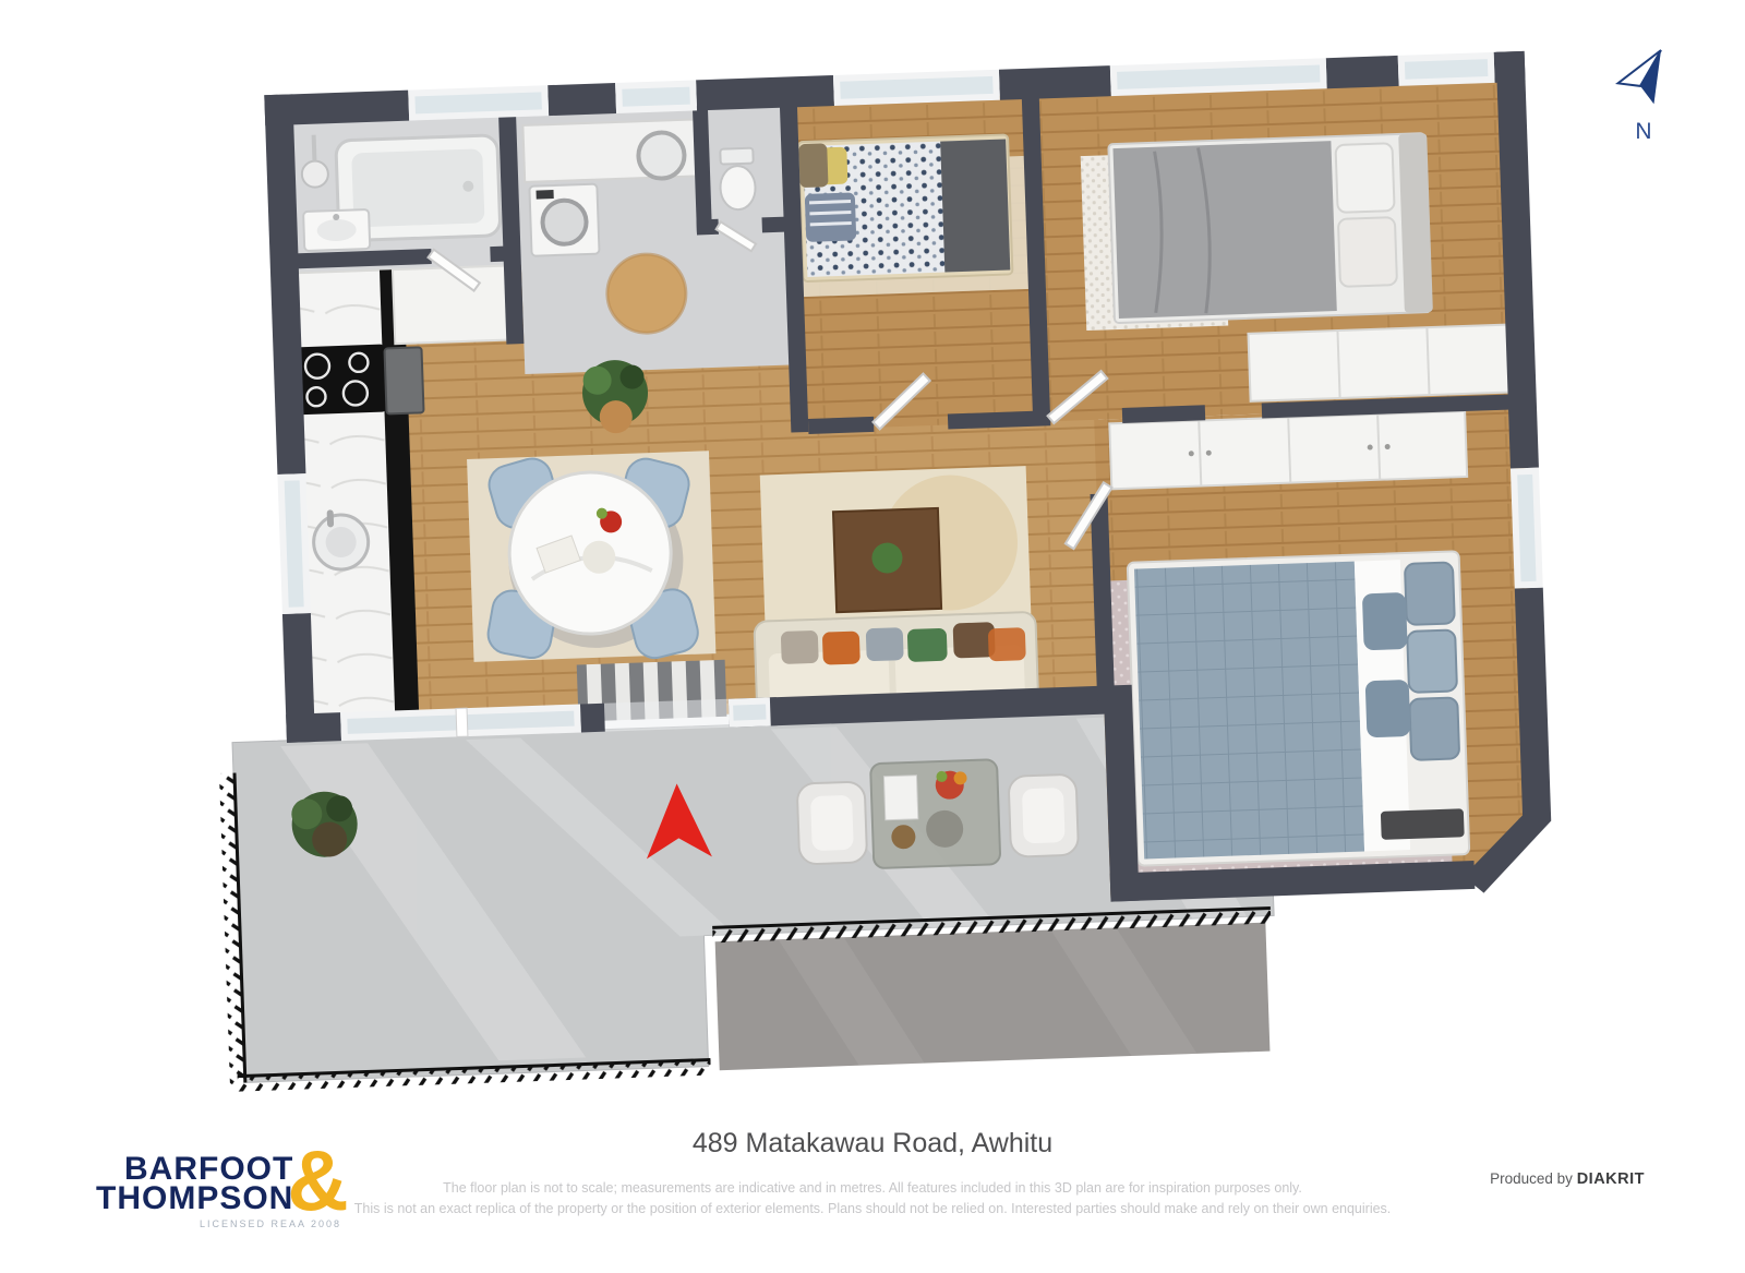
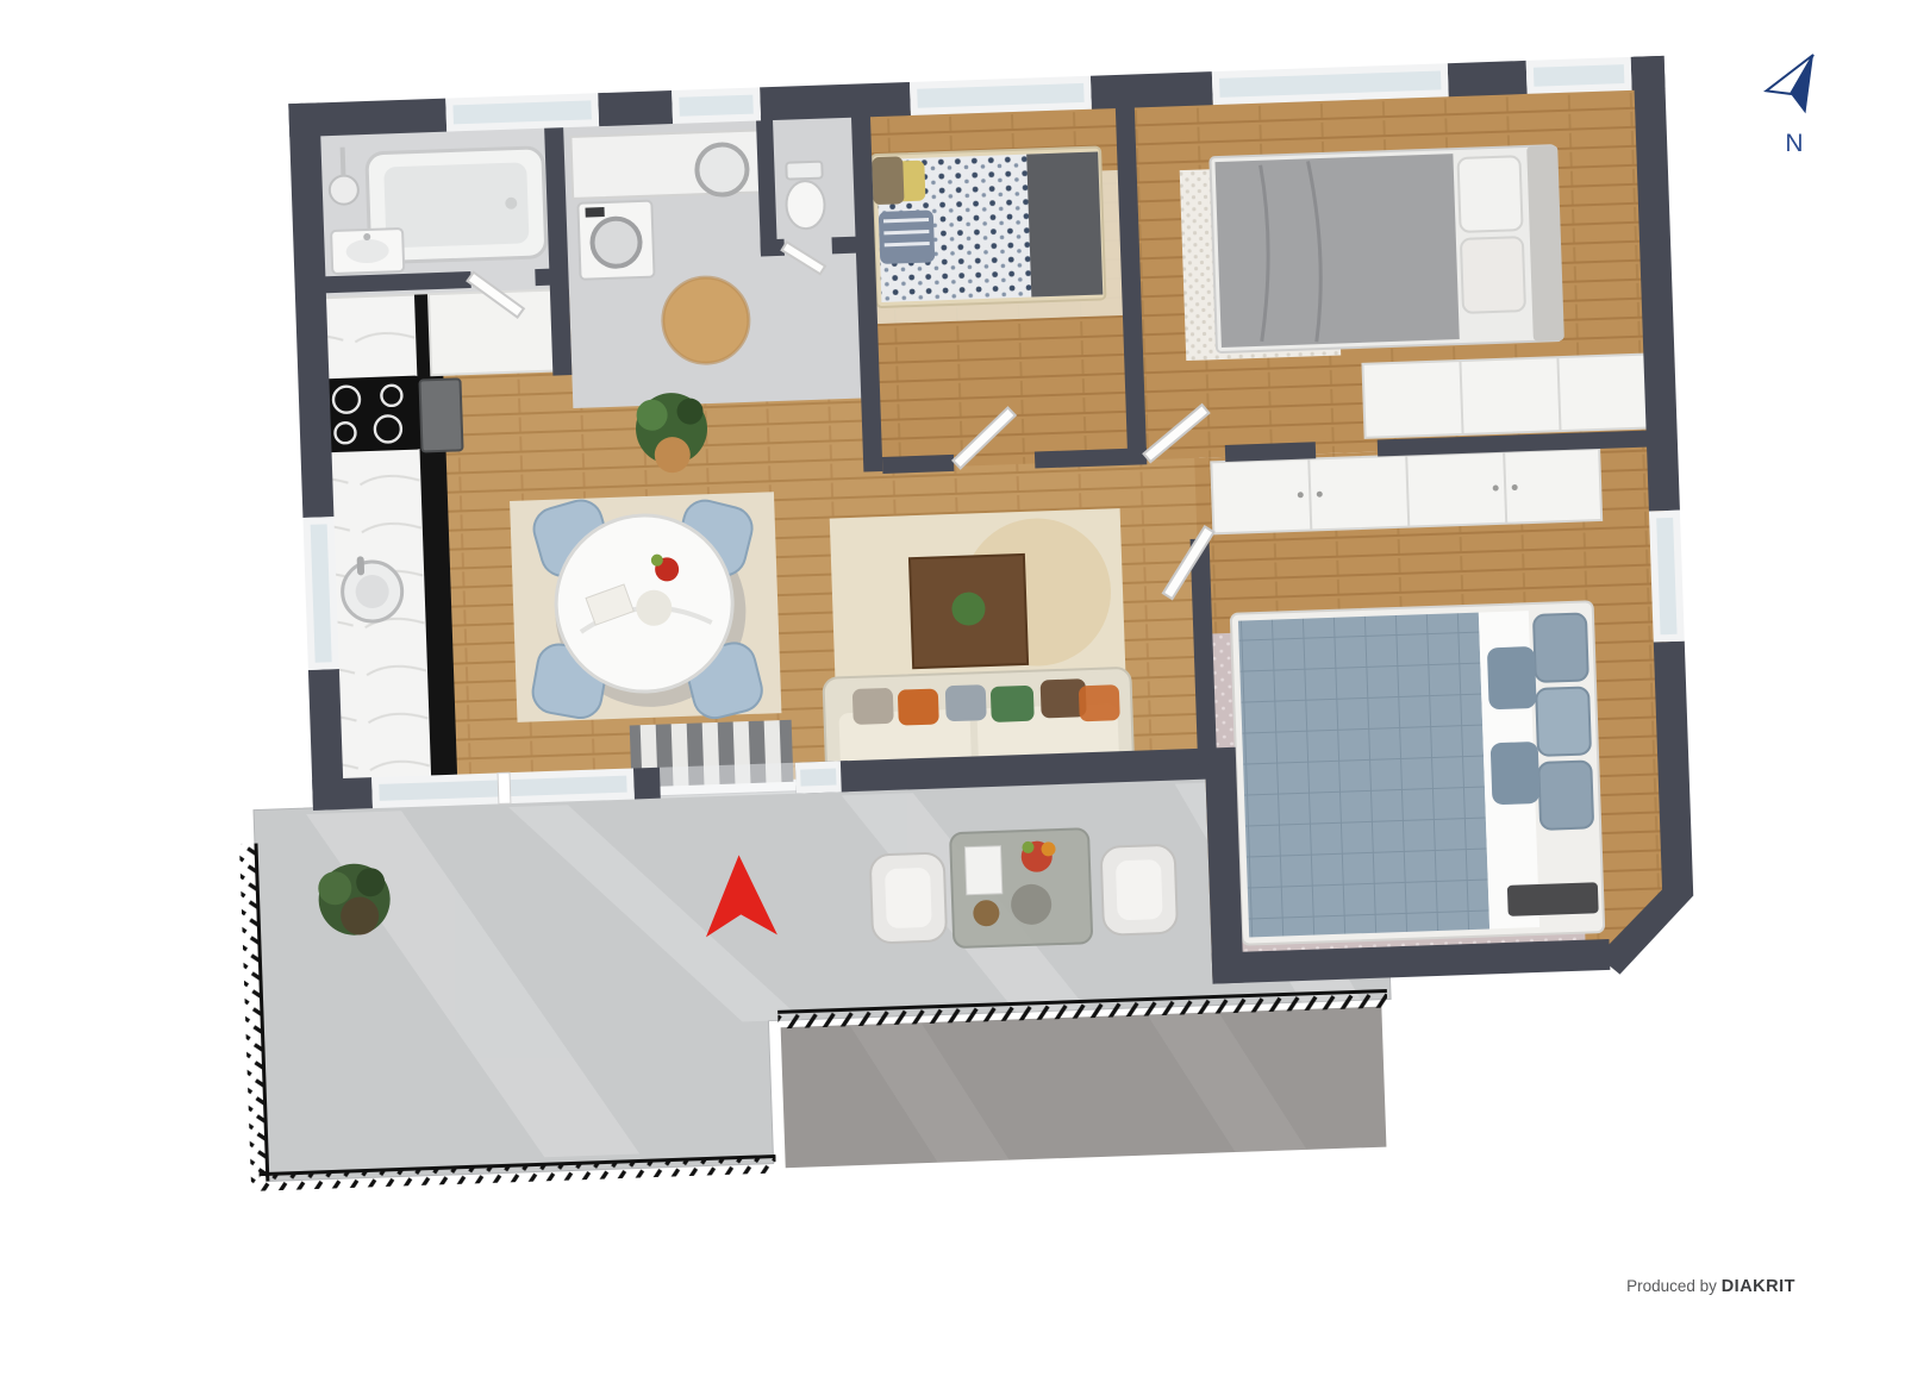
  N
- BARFOOT
- THOMPSON
- &
- LICENSED REAA 2008
- 489 Matakawau Road, Awhitu
- The floor plan is not to scale; measurements are indicative and in metres. All features included in this 3D plan are for inspiration purposes only.
- This is not an exact replica of the property or the position of exterior elements. Plans should not be relied on. Interested parties should make and rely on their own enquiries.
  Produced by DIAKRIT
